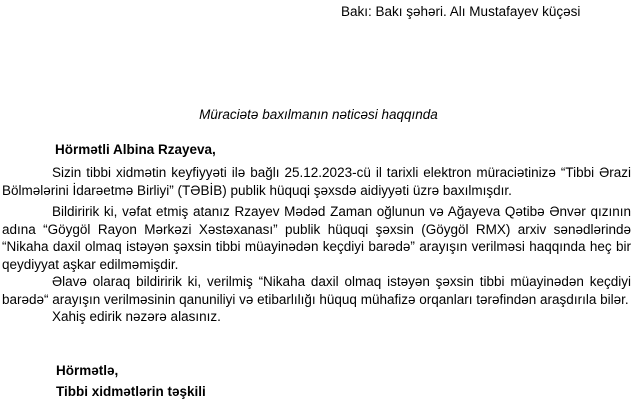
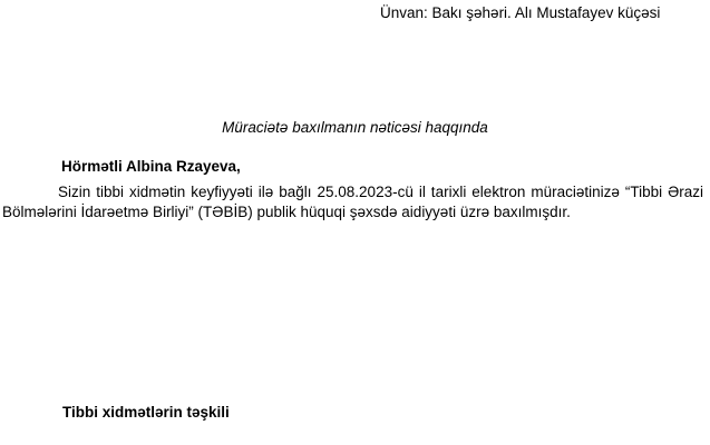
- Bakı: Bakı şəhəri. Alı Mustafayev küçəsi
+ Ünvan: Bakı şəhəri. Alı Mustafayev küçəsi
  Müraciətə baxılmanın nəticəsi haqqında
  Hörmətli Albina Rzayeva,
- Sizin tibbi xidmətin keyfiyyəti ilə bağlı 25.12.2023-cü il tarixli elektron müraciətinizə “Tibbi Ərazi Bölmələrini İdarəetmə Birliyi” (TƏBİB) publik hüquqi şəxsdə aidiyyəti üzrə baxılmışdır.
+ Sizin tibbi xidmətin keyfiyyəti ilə bağlı 25.08.2023-cü il tarixli elektron müraciətinizə “Tibbi Ərazi Bölmələrini İdarəetmə Birliyi” (TƏBİB) publik hüquqi şəxsdə aidiyyəti üzrə baxılmışdır.
- Bildiririk ki, vəfat etmiş atanız Rzayev Mədəd Zaman oğlunun və Ağayeva Qətibə Ənvər qızının adına “Göygöl Rayon Mərkəzi Xəstəxanası” publik hüquqi şəxsin (Göygöl RMX) arxiv sənədlərində “Nikaha daxil olmaq istəyən şəxsin tibbi müayinədən keçdiyi barədə” arayışın verilməsi haqqında heç bir qeydiyyat aşkar edilməmişdir.
- Əlavə olaraq bildiririk ki, verilmiş “Nikaha daxil olmaq istəyən şəxsin tibbi müayinədən keçdiyi barədə“ arayışın verilməsinin qanuniliyi və etibarlılığı hüquq mühafizə orqanları tərəfindən araşdırıla bilər.
- Xahiş edirik nəzərə alasınız.
- Hörmətlə,
  Tibbi xidmətlərin təşkili
